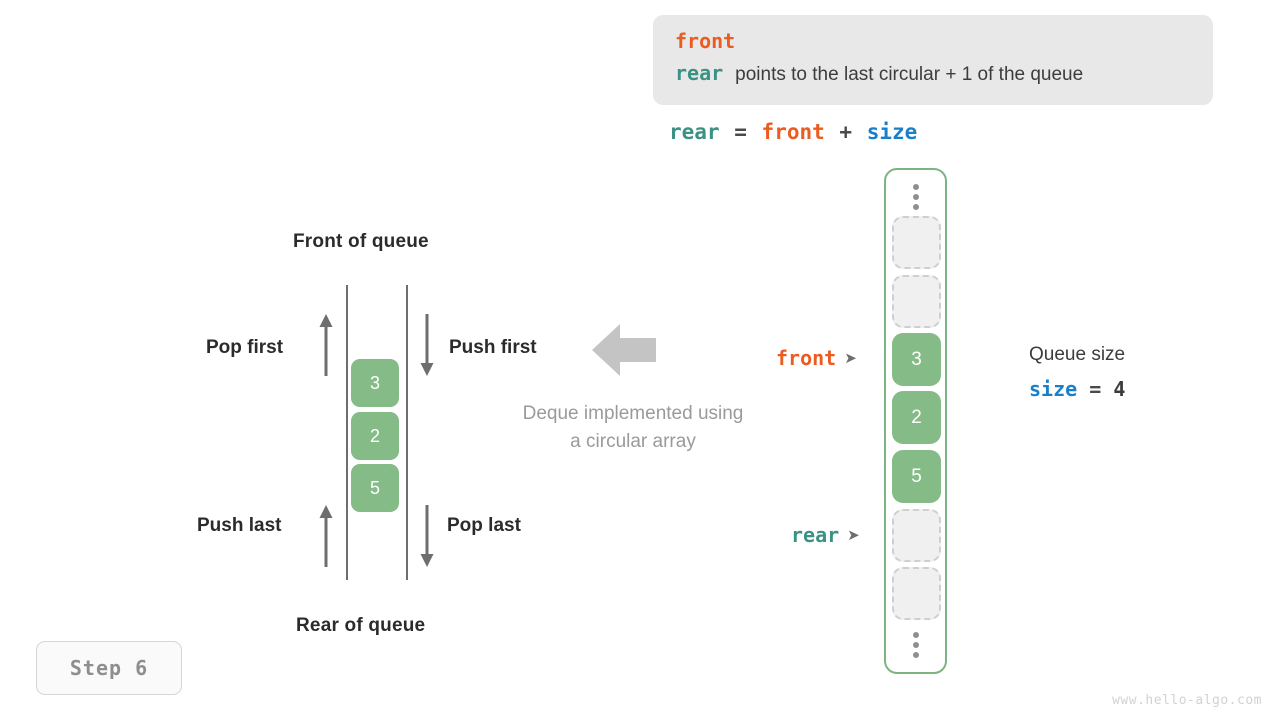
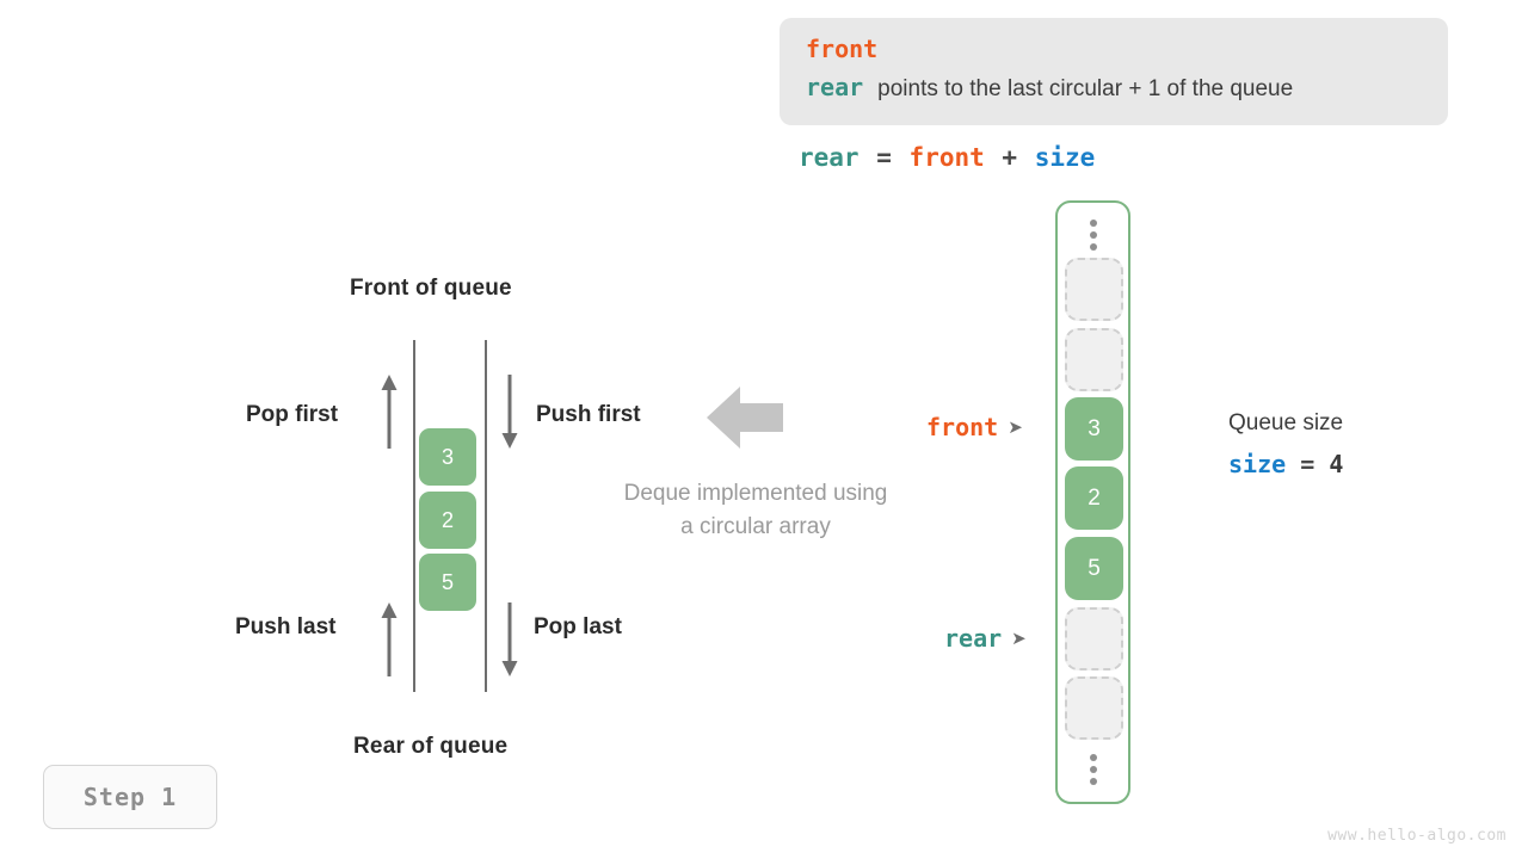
  front
  rear
  points to the last circular + 1 of the queue
  rear = front + size
  Front of queue
  Rear of queue
  3
  2
  5
  Pop first
  Push first
  Push last
  Pop last
  Deque implemented using
  a circular array
  3
  2
  5
  front
  ➤
  rear
  ➤
  Queue size
  size = 4
- Step 6
+ Step 1
  www.hello-algo.com
